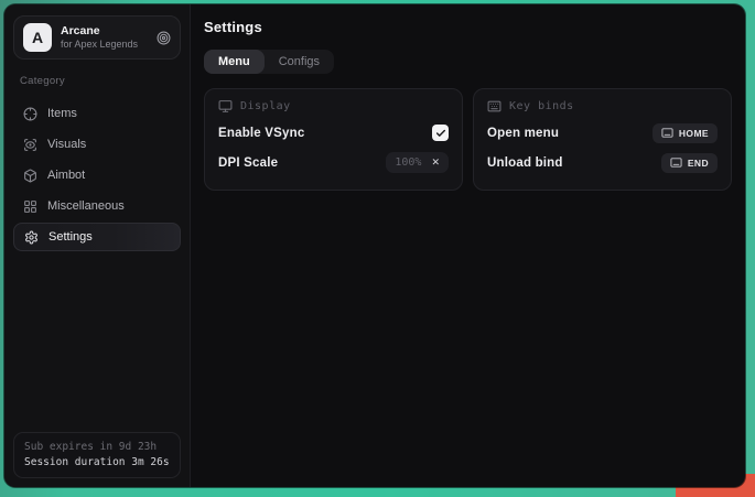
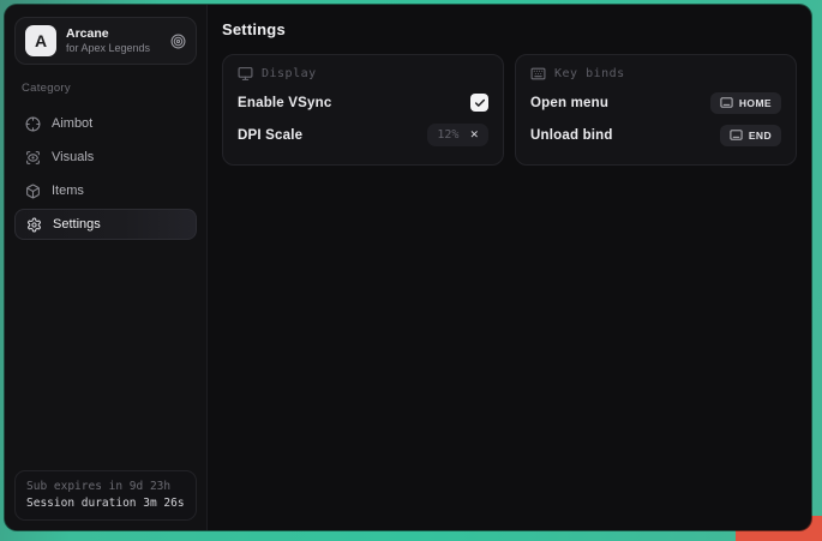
  A
  Arcane
  for Apex Legends
  Category
- Items
+ Aimbot
  Visuals
- Aimbot
+ Items
- Miscellaneous
  Settings
  Sub expires in 9d 23h
  Session duration 3m 26s
  Settings
- Menu
- Configs
  Display
  Enable VSync
  DPI Scale
- 100%
+ 12%
  ✕
  Key binds
  Open menu
  HOME
  Unload bind
  END
